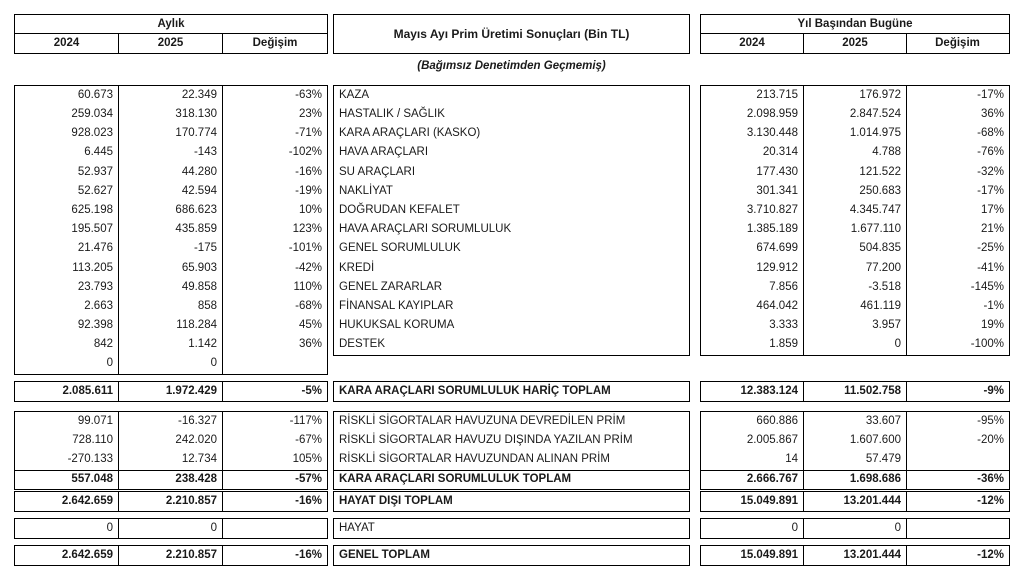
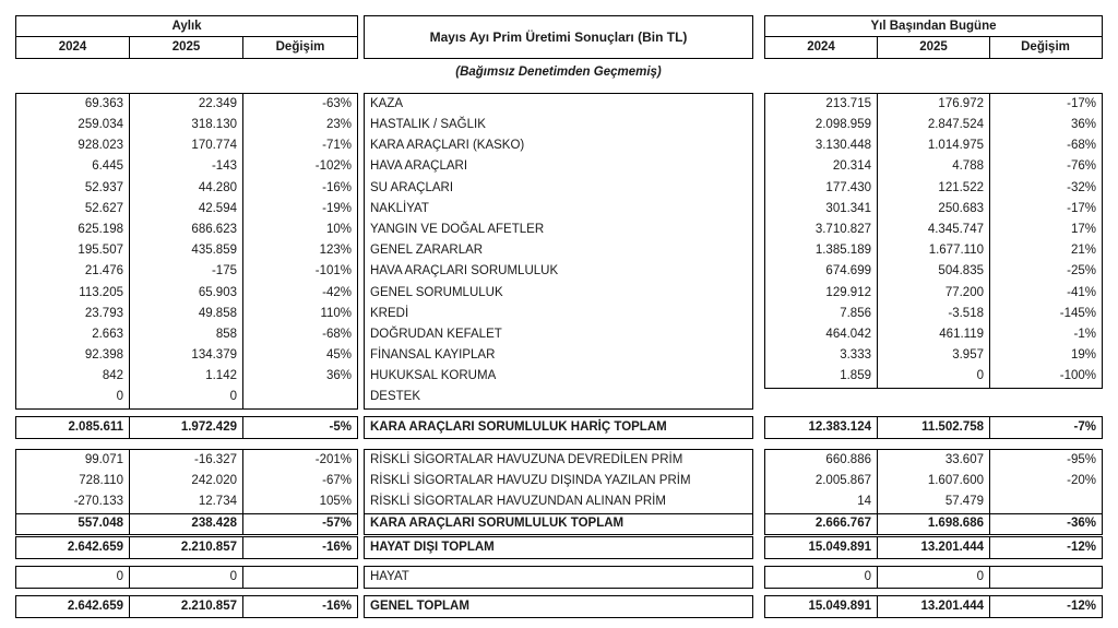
  Aylık
  2024
  2025
  Değişim
  Mayıs Ayı Prim Üretimi Sonuçları (Bin TL)
  (Bağımsız Denetimden Geçmemiş)
  Yıl Başından Bugüne
  2024
  2025
  Değişim
- 60.673
+ 69.363
  22.349
  -63%
  259.034
  318.130
  23%
  928.023
  170.774
  -71%
  6.445
  -143
  -102%
  52.937
  44.280
  -16%
  52.627
  42.594
  -19%
  625.198
  686.623
  10%
  195.507
  435.859
  123%
  21.476
  -175
  -101%
  113.205
  65.903
  -42%
  23.793
  49.858
  110%
  2.663
  858
  -68%
  92.398
- 118.284
+ 134.379
  45%
  842
  1.142
  36%
  0
  0
  KAZA
  HASTALIK / SAĞLIK
  KARA ARAÇLARI (KASKO)
  HAVA ARAÇLARI
  SU ARAÇLARI
  NAKLİYAT
+ YANGIN VE DOĞAL AFETLER
- DOĞRUDAN KEFALET
+ GENEL ZARARLAR
  HAVA ARAÇLARI SORUMLULUK
  GENEL SORUMLULUK
  KREDİ
- GENEL ZARARLAR
+ DOĞRUDAN KEFALET
  FİNANSAL KAYIPLAR
  HUKUKSAL KORUMA
  DESTEK
  213.715
  176.972
  -17%
  2.098.959
  2.847.524
  36%
  3.130.448
  1.014.975
  -68%
  20.314
  4.788
  -76%
  177.430
  121.522
  -32%
  301.341
  250.683
  -17%
  3.710.827
  4.345.747
  17%
  1.385.189
  1.677.110
  21%
  674.699
  504.835
  -25%
  129.912
  77.200
  -41%
  7.856
  -3.518
  -145%
  464.042
  461.119
  -1%
  3.333
  3.957
  19%
  1.859
  0
  -100%
  2.085.611
  1.972.429
  -5%
  KARA ARAÇLARI SORUMLULUK HARİÇ TOPLAM
  12.383.124
  11.502.758
- -9%
+ -7%
  99.071
  -16.327
- -117%
+ -201%
  728.110
  242.020
  -67%
  -270.133
  12.734
  105%
  557.048
  238.428
  -57%
  RİSKLİ SİGORTALAR HAVUZUNA DEVREDİLEN PRİM
  RİSKLİ SİGORTALAR HAVUZU DIŞINDA YAZILAN PRİM
  RİSKLİ SİGORTALAR HAVUZUNDAN ALINAN PRİM
  KARA ARAÇLARI SORUMLULUK TOPLAM
  660.886
  33.607
  -95%
  2.005.867
  1.607.600
  -20%
  14
  57.479
  2.666.767
  1.698.686
  -36%
  2.642.659
  2.210.857
  -16%
  HAYAT DIŞI TOPLAM
  15.049.891
  13.201.444
  -12%
  0
  0
  HAYAT
  0
  0
  2.642.659
  2.210.857
  -16%
  GENEL TOPLAM
  15.049.891
  13.201.444
  -12%
